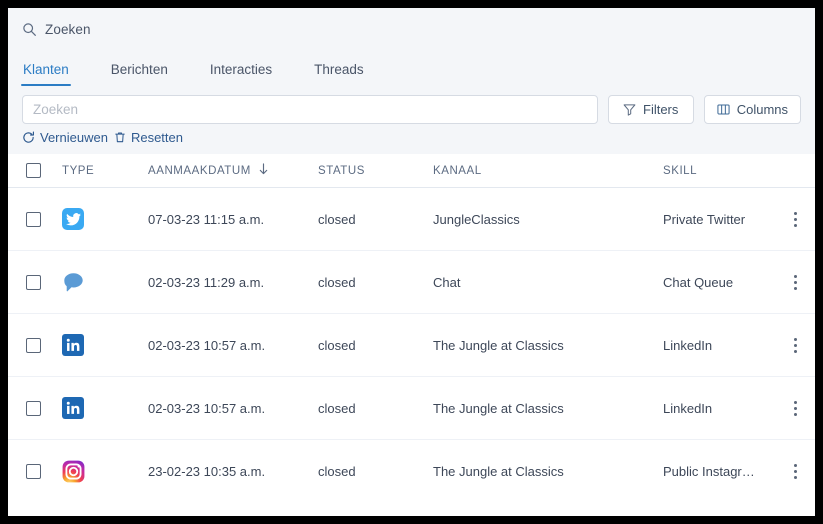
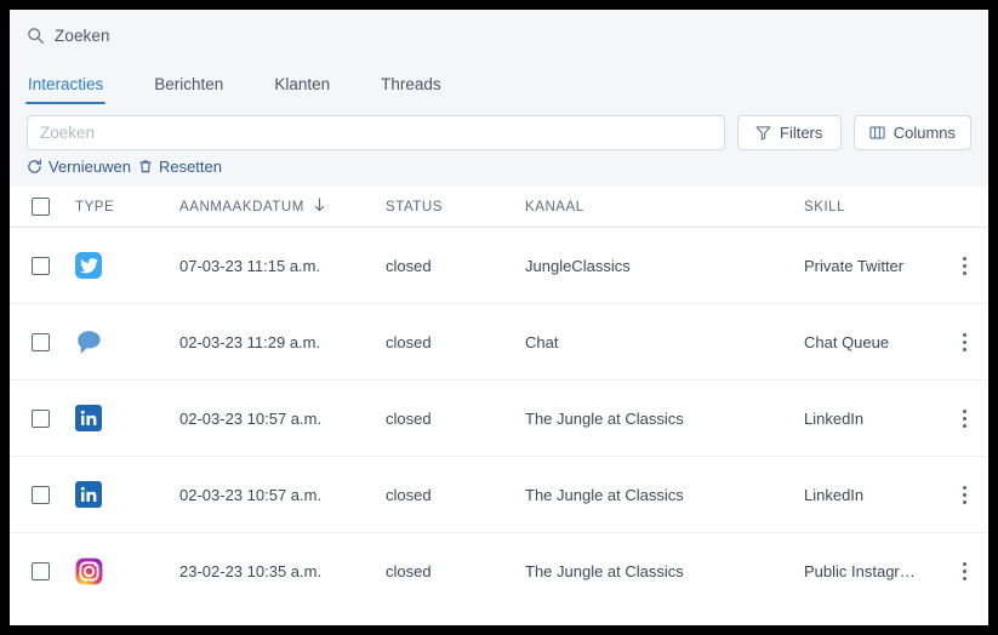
  Zoeken
- Klanten
+ Interacties
  Berichten
- Interacties
+ Klanten
  Threads
  Zoeken
  Filters
  Columns
  Vernieuwen
  Resetten
  TYPE
  AANMAAKDATUM
  STATUS
  KANAAL
  SKILL
  07-03-23 11:15 a.m.
  closed
  JungleClassics
  Private Twitter
  02-03-23 11:29 a.m.
  closed
  Chat
  Chat Queue
  02-03-23 10:57 a.m.
  closed
  The Jungle at Classics
  LinkedIn
  02-03-23 10:57 a.m.
  closed
  The Jungle at Classics
  LinkedIn
  23-02-23 10:35 a.m.
  closed
  The Jungle at Classics
  Public Instagr…
